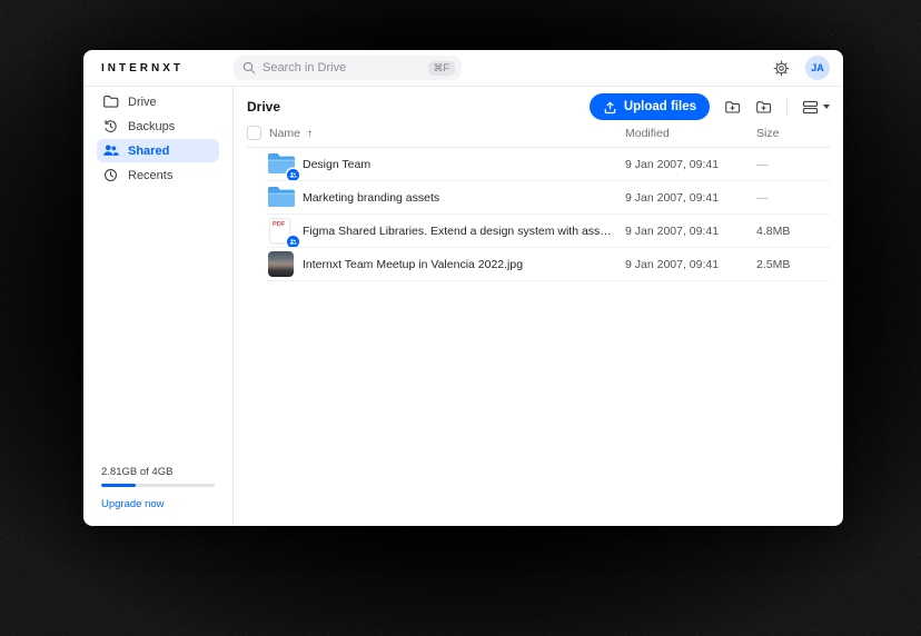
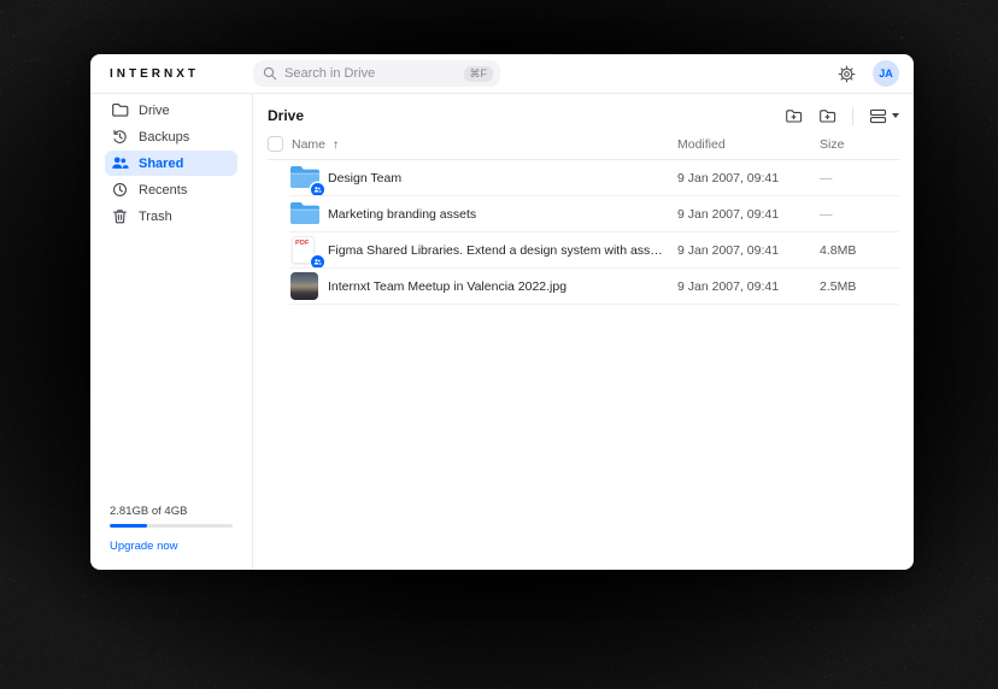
  INTERNXT
  Search in Drive
  ⌘F
  JA
  Drive
  Backups
  Shared
  Recents
+ Trash
  2.81GB of 4GB
  Upgrade now
  Drive
- Upload files
  Name ↑
  Modified
  Size
  Design Team
  9 Jan 2007, 09:41
  —
  Marketing branding assets
  9 Jan 2007, 09:41
  —
  Figma Shared Libraries. Extend a design system with assets
  9 Jan 2007, 09:41
  4.8MB
  Internxt Team Meetup in Valencia 2022.jpg
  9 Jan 2007, 09:41
  2.5MB
